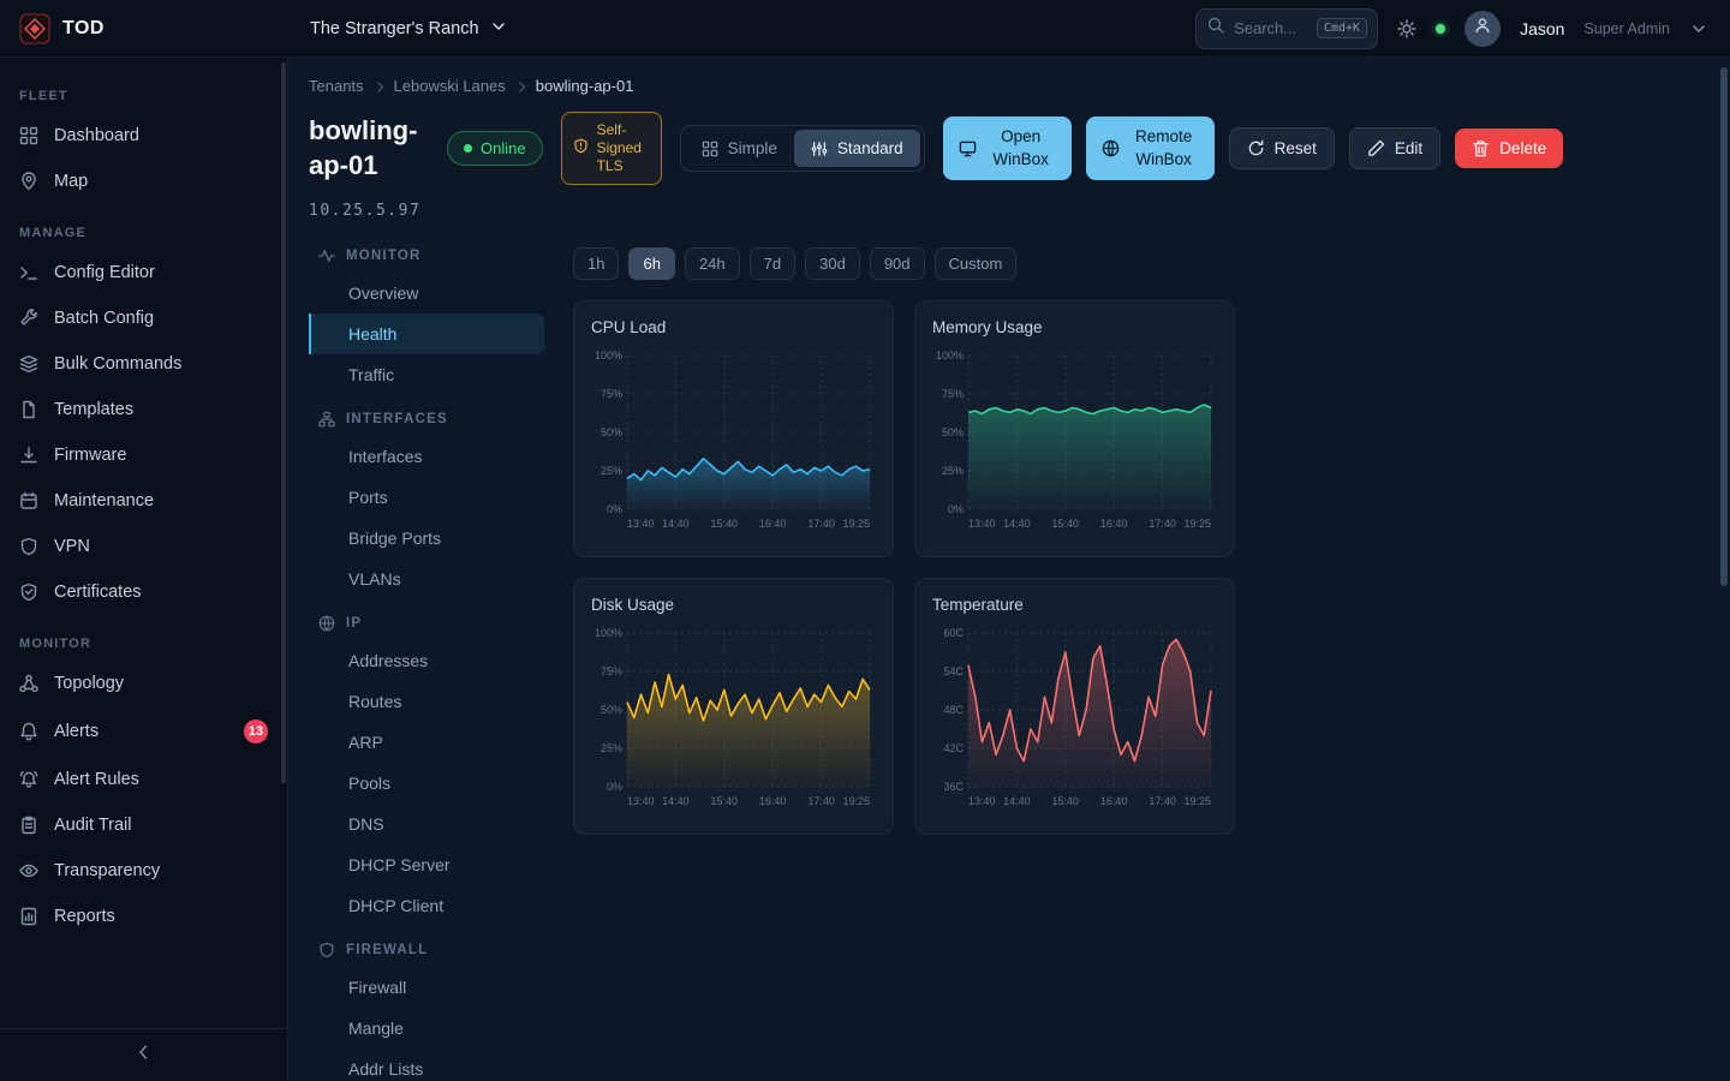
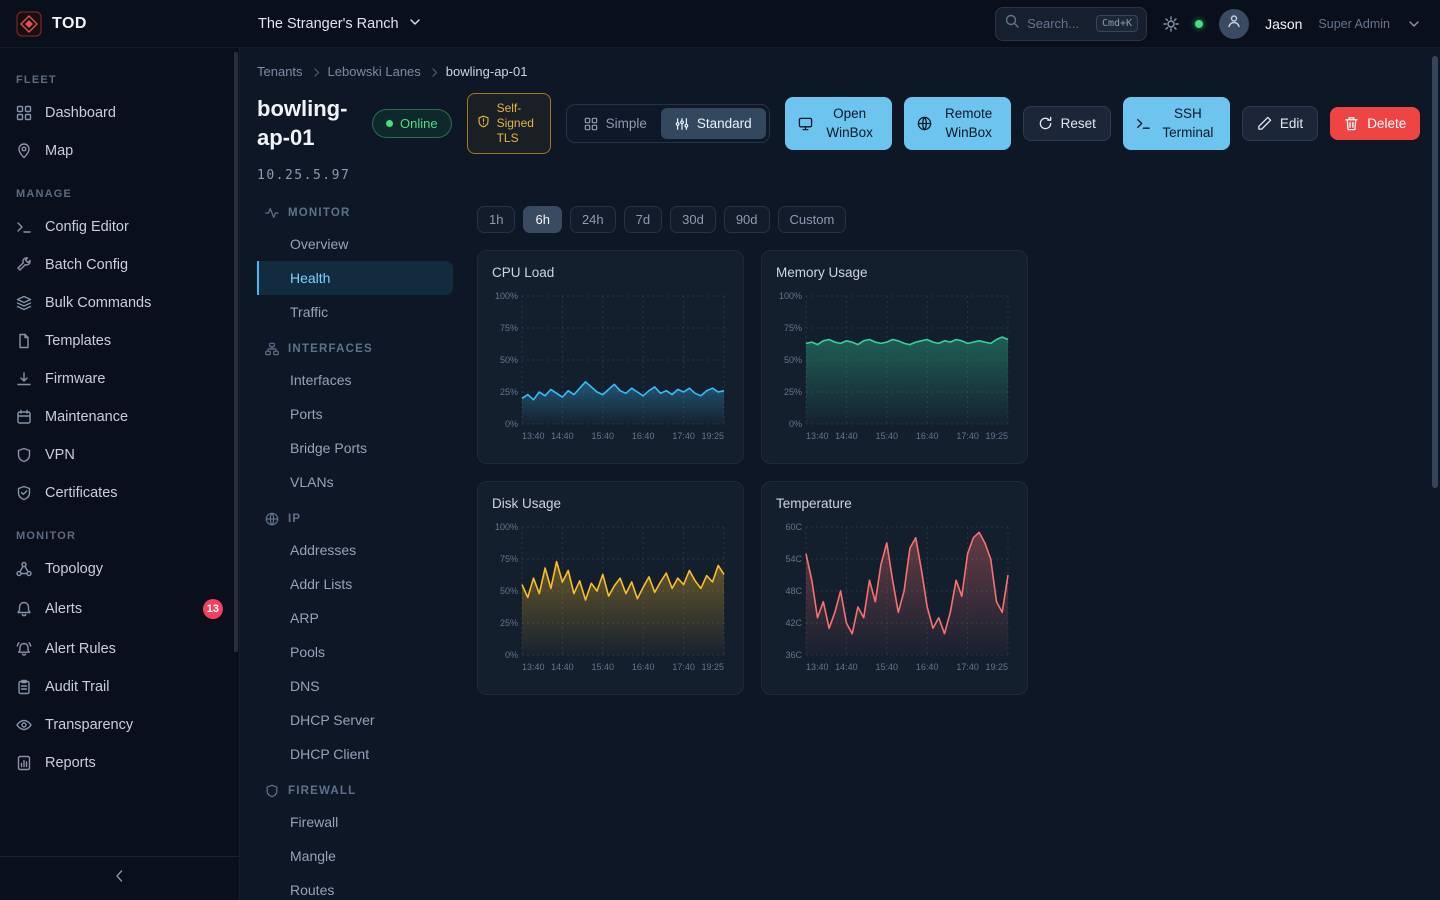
  TOD
  The Stranger's Ranch
  Search...
  Cmd+K
  Jason
  Super Admin
  FLEET
  Dashboard
  Map
  MANAGE
  Config Editor
  Batch Config
  Bulk Commands
  Templates
  Firmware
  Maintenance
  VPN
  Certificates
  MONITOR
  Topology
  Alerts
  13
  Alert Rules
  Audit Trail
  Transparency
  Reports
  Tenants
  Lebowski Lanes
  bowling-ap-01
  bowling-ap-01
  Online
  Self-Signed TLS
  Simple
  Standard
  Open WinBox
  Remote WinBox
  Reset
+ SSH Terminal
  Edit
  Delete
  10.25.5.97
  MONITOR
  Overview
  Health
  Traffic
  INTERFACES
  Interfaces
  Ports
  Bridge Ports
  VLANs
  IP
  Addresses
- Routes
+ Addr Lists
  ARP
  Pools
  DNS
  DHCP Server
  DHCP Client
  FIREWALL
  Firewall
  Mangle
- Addr Lists
+ Routes
  1h
  6h
  24h
  7d
  30d
  90d
  Custom
  CPU Load
  0%
  25%
  50%
  75%
  100%
  13:40
  14:40
  15:40
  16:40
  17:40
  19:25
  Memory Usage
  0%
  25%
  50%
  75%
  100%
  13:40
  14:40
  15:40
  16:40
  17:40
  19:25
  Disk Usage
  0%
  25%
  50%
  75%
  100%
  13:40
  14:40
  15:40
  16:40
  17:40
  19:25
  Temperature
  36C
  42C
  48C
  54C
  60C
  13:40
  14:40
  15:40
  16:40
  17:40
  19:25
